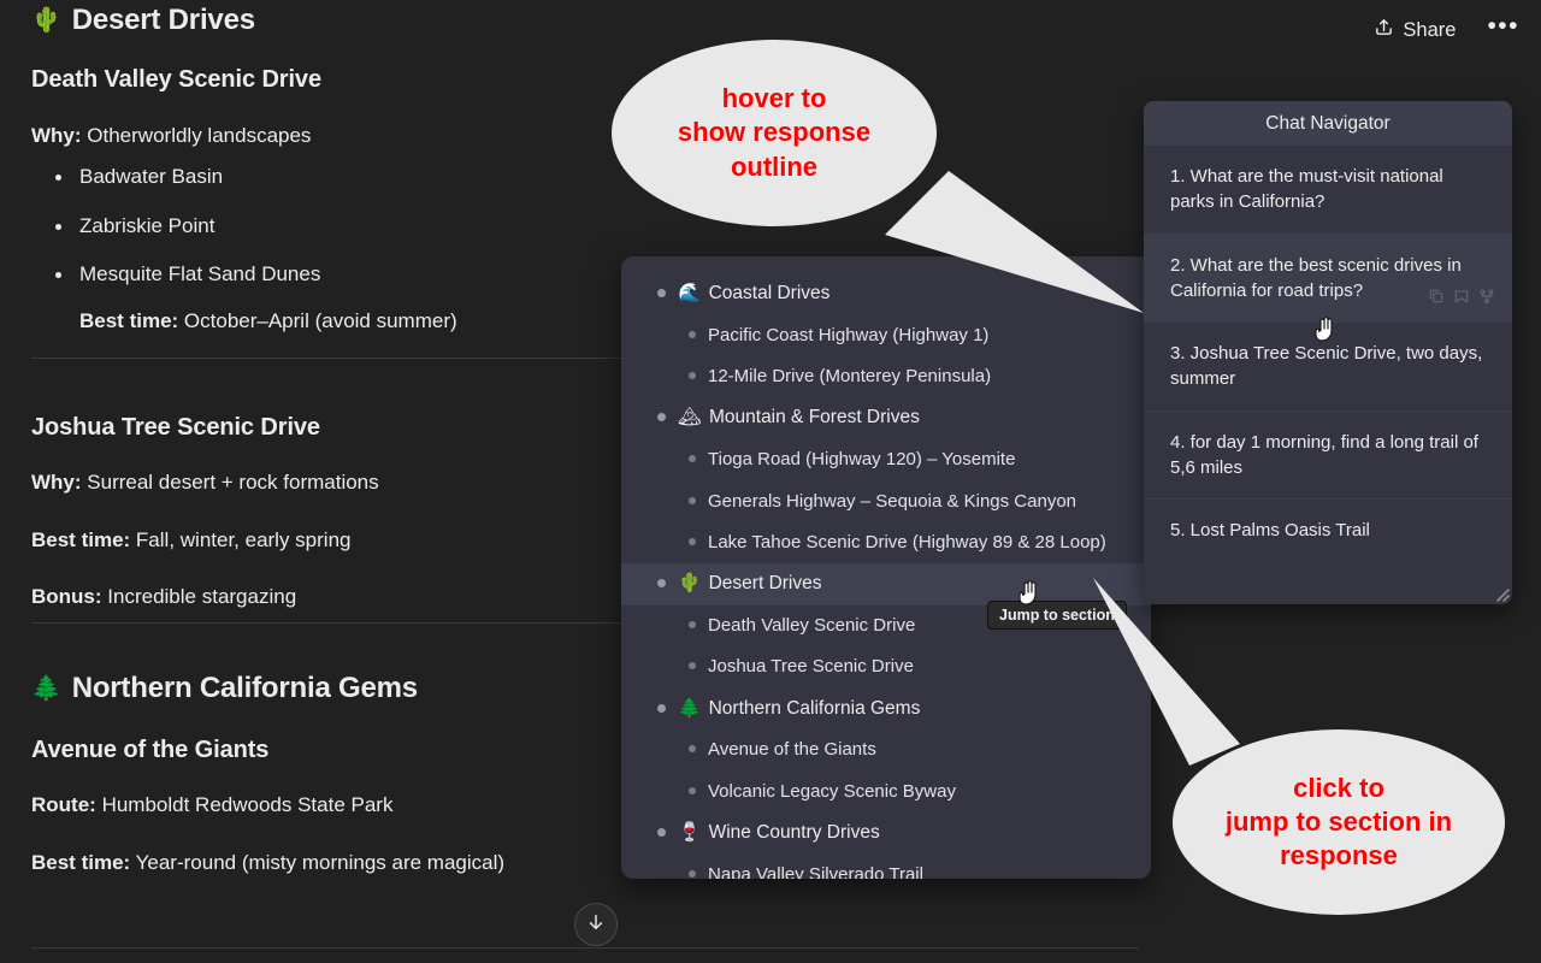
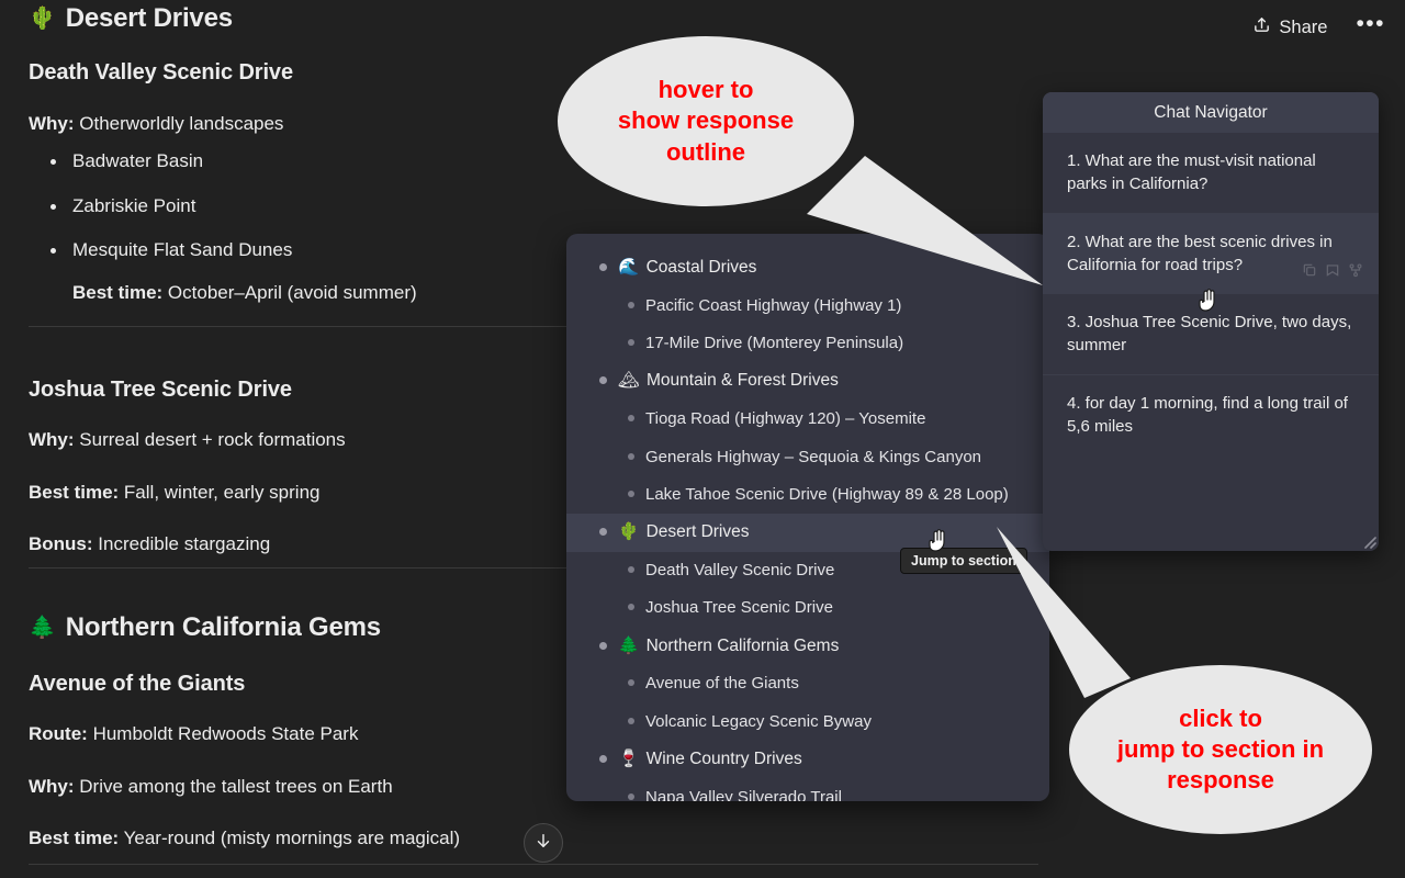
  Share
  •••
  🌵
  Desert Drives
  Death Valley Scenic Drive
  Why: Otherworldly landscapes
  Badwater Basin
  Zabriskie Point
  Mesquite Flat Sand Dunes
  Best time: October–April (avoid summer)
  Joshua Tree Scenic Drive
  Why: Surreal desert + rock formations
  Best time: Fall, winter, early spring
  Bonus: Incredible stargazing
  🌲
  Northern California Gems
  Avenue of the Giants
  Route: Humboldt Redwoods State Park
+ Why: Drive among the tallest trees on Earth
  Best time: Year-round (misty mornings are magical)
  🌊 Coastal Drives
  Pacific Coast Highway (Highway 1)
- 12-Mile Drive (Monterey Peninsula)
+ 17-Mile Drive (Monterey Peninsula)
  🏔 Mountain & Forest Drives
  Tioga Road (Highway 120) – Yosemite
  Generals Highway – Sequoia & Kings Canyon
  Lake Tahoe Scenic Drive (Highway 89 & 28 Loop)
  🌵 Desert Drives
  Death Valley Scenic Drive
  Joshua Tree Scenic Drive
  🌲 Northern California Gems
  Avenue of the Giants
  Volcanic Legacy Scenic Byway
  🍷 Wine Country Drives
  Napa Valley Silverado Trail
  Jump to section
  Chat Navigator
  1. What are the must-visit national parks in California?
  2. What are the best scenic drives in California for road trips?
  3. Joshua Tree Scenic Drive, two days, summer
  4. for day 1 morning, find a long trail of 5,6 miles
- 5. Lost Palms Oasis Trail
  hover to
  show response
  outline
  click to
  jump to section in
  response
